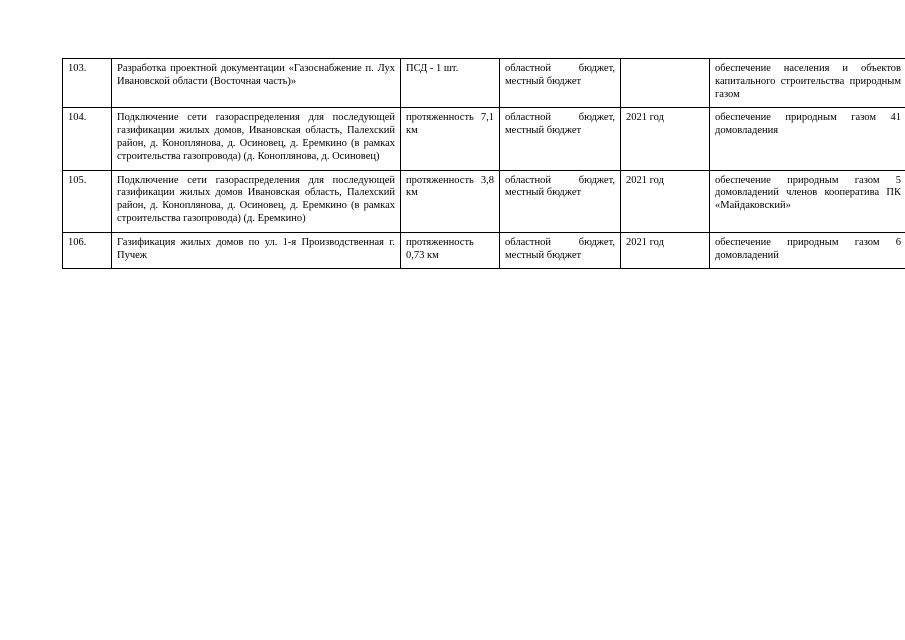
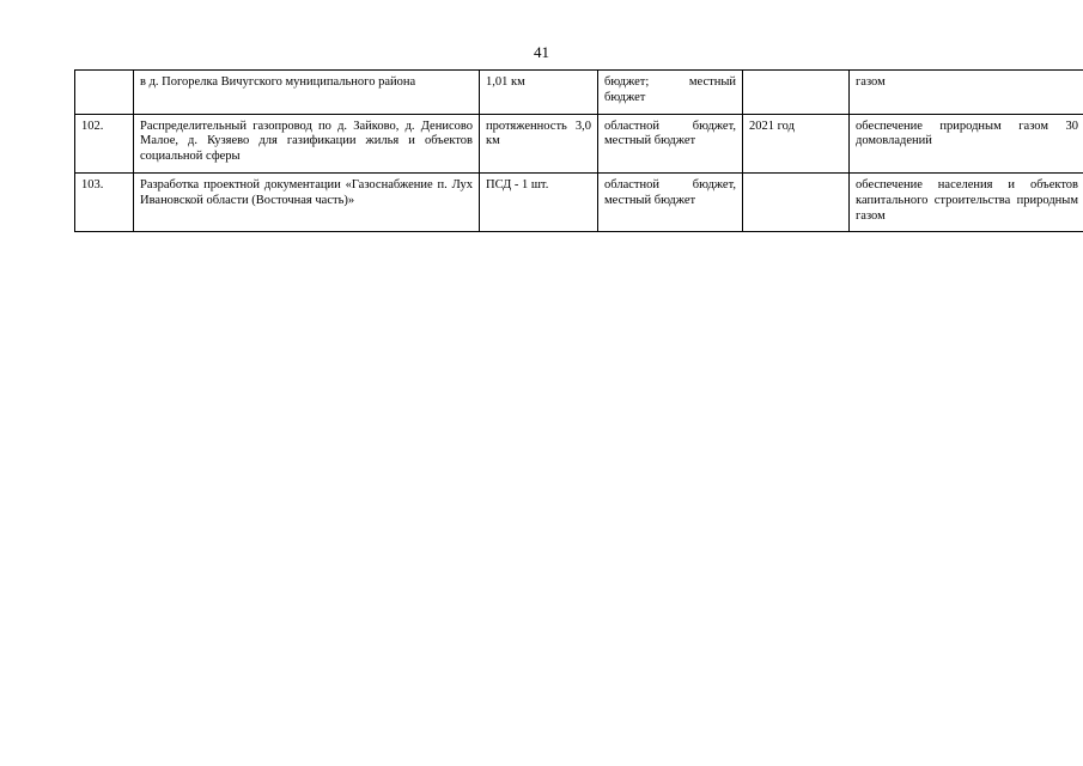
+ 41
+ 	в д. Погорелка Вичугского муниципального района	1,01 км	бюджет; местный бюджет		газом
+ 102.	Распределительный газопровод по д. Зайково, д. Денисово Малое, д. Кузяево для газификации жилья и объектов социальной сферы	протяженность 3,0 км	областной бюджет, местный бюджет	2021 год	обеспечение природным газом 30 домовладений
  103.	Разработка проектной документации «Газоснабжение п. Лух Ивановской области (Восточная часть)»	ПСД - 1 шт.	областной бюджет, местный бюджет		обеспечение населения и объектов капитального строительства природным газом
- 104.	Подключение сети газораспределения для последующей газификации жилых домов, Ивановская область, Палехский район, д. Коноплянова, д. Осиновец, д. Еремкино (в рамках строительства газопровода) (д. Коноплянова, д. Осиновец)	протяженность 7,1 км	областной бюджет, местный бюджет	2021 год	обеспечение природным газом 41 домовладения
- 105.	Подключение сети газораспределения для последующей газификации жилых домов Ивановская область, Палехский район, д. Коноплянова, д. Осиновец, д. Еремкино (в рамках строительства газопровода) (д. Еремкино)	протяженность 3,8 км	областной бюджет, местный бюджет	2021 год	обеспечение природным газом 5 домовладений членов кооператива ПК «Майдаковский»
- 106.	Газификация жилых домов по ул. 1-я Производственная г. Пучеж	протяженность 0,73 км	областной бюджет, местный бюджет	2021 год	обеспечение природным газом 6 домовладений
